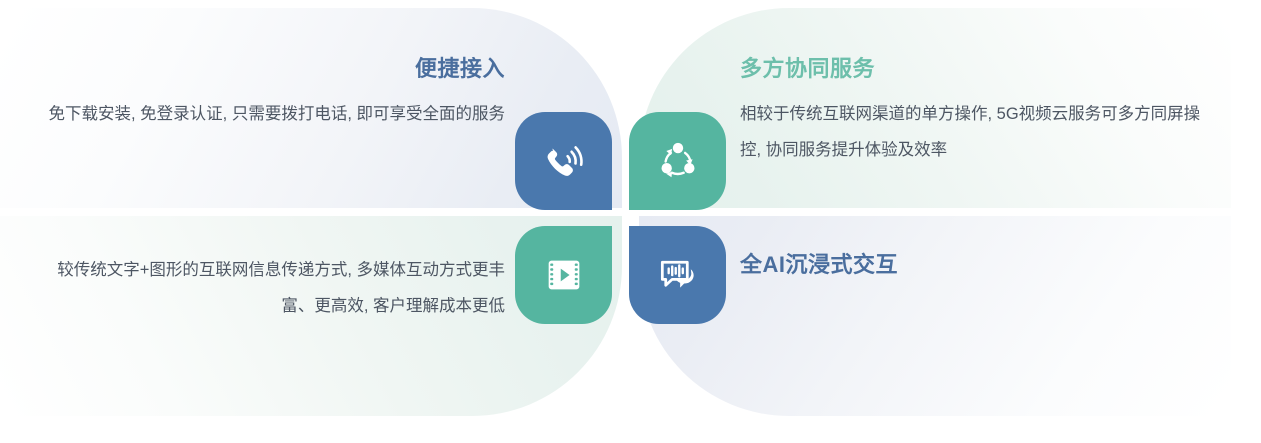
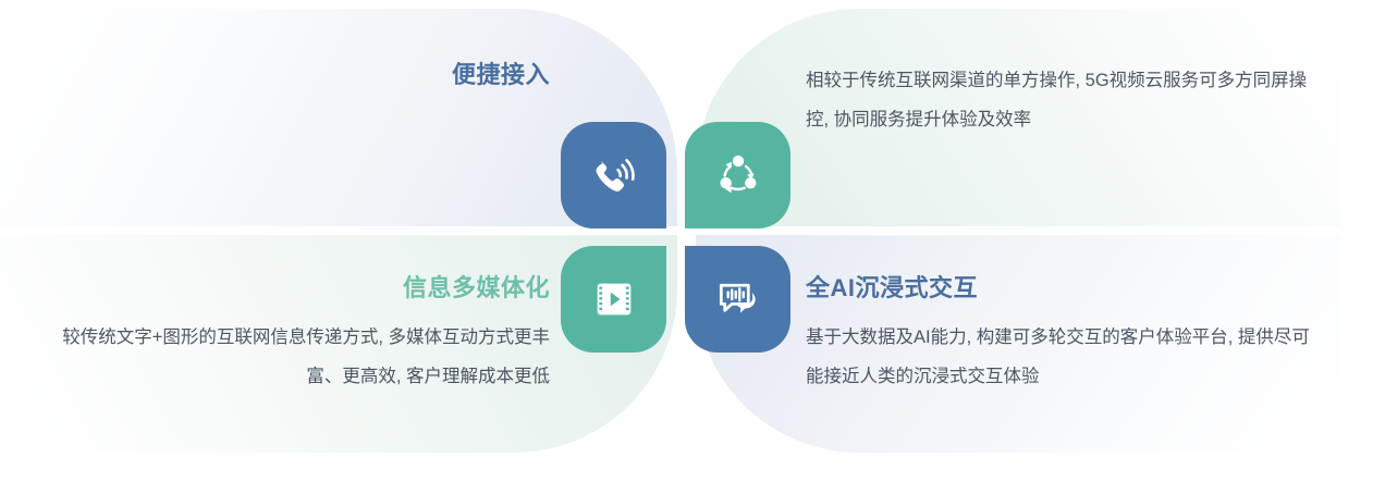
  便捷接入
- 免下载安装, 免登录认证, 只需要拨打电话, 即可享受全面的服务
- 多方协同服务
  相较于传统互联网渠道的单方操作, 5G视频云服务可多方同屏操控, 协同服务提升体验及效率
+ 信息多媒体化
  较传统文字+图形的互联网信息传递方式, 多媒体互动方式更丰富、更高效, 客户理解成本更低
  全AI沉浸式交互
+ 基于大数据及AI能力, 构建可多轮交互的客户体验平台, 提供尽可能接近人类的沉浸式交互体验
